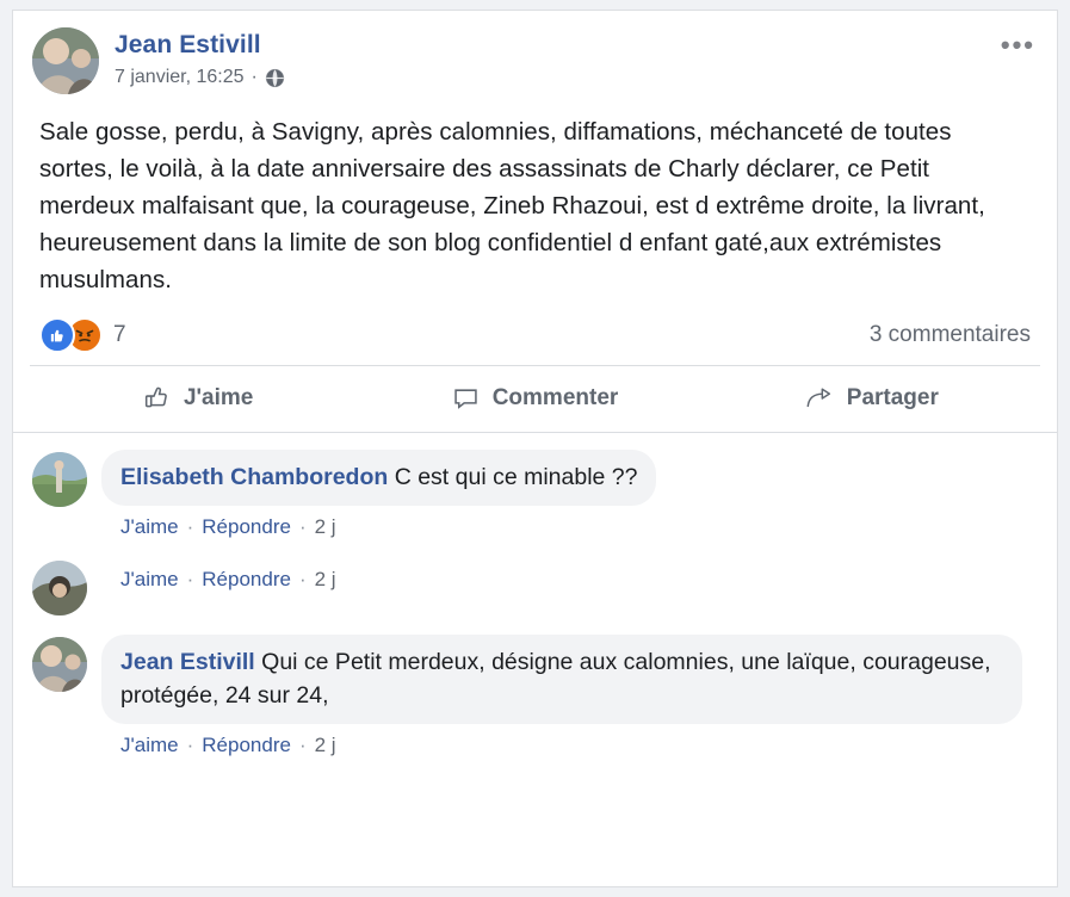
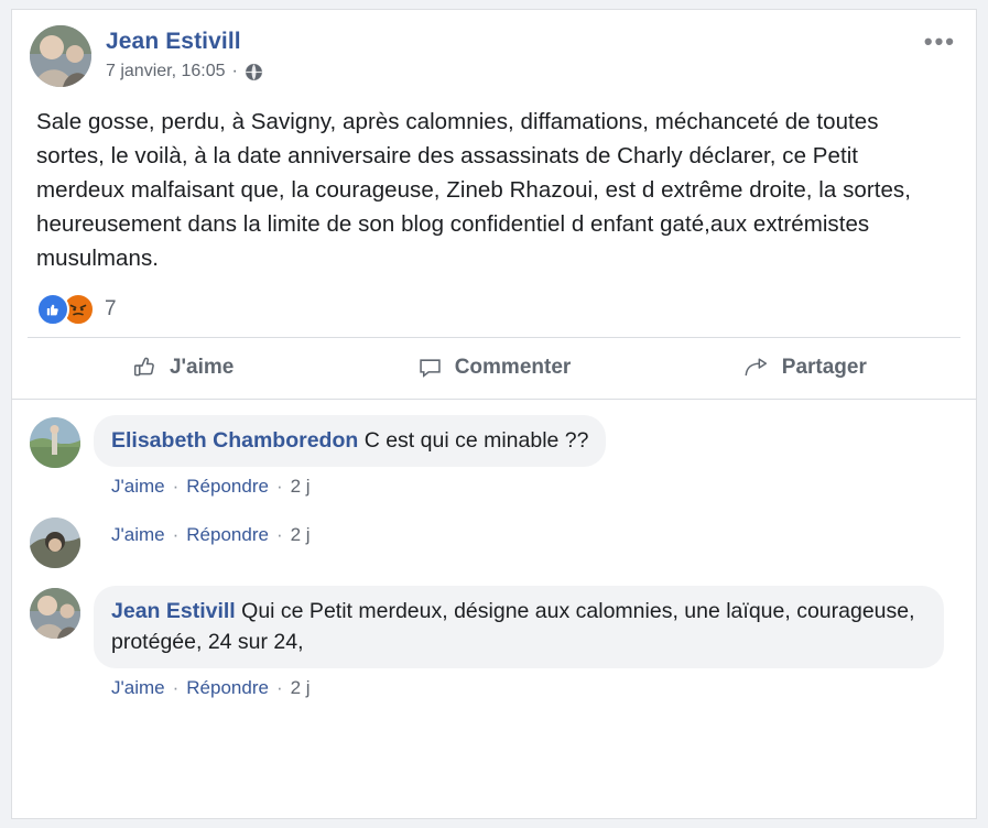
  Jean Estivill
- 7 janvier, 16:25
+ 7 janvier, 16:05
  ·
  •••
- Sale gosse, perdu, à Savigny, après calomnies, diffamations, méchanceté de toutes sortes, le voilà, à la date anniversaire des assassinats de Charly déclarer, ce Petit merdeux malfaisant que, la courageuse, Zineb Rhazoui, est d extrême droite, la livrant, heureusement dans la limite de son blog confidentiel d enfant gaté,aux extrémistes musulmans.
+ Sale gosse, perdu, à Savigny, après calomnies, diffamations, méchanceté de toutes sortes, le voilà, à la date anniversaire des assassinats de Charly déclarer, ce Petit merdeux malfaisant que, la courageuse, Zineb Rhazoui, est d extrême droite, la sortes, heureusement dans la limite de son blog confidentiel d enfant gaté,aux extrémistes musulmans.
  7
- 3 commentaires
  J'aime
  Commenter
  Partager
  Elisabeth Chamboredon C est qui ce minable ??
  J'aime
  ·
  Répondre
  ·
  2 j
  J'aime
  ·
  Répondre
  ·
  2 j
  Jean Estivill Qui ce Petit merdeux, désigne aux calomnies, une laïque, courageuse, protégée, 24 sur 24,
  J'aime
  ·
  Répondre
  ·
  2 j
